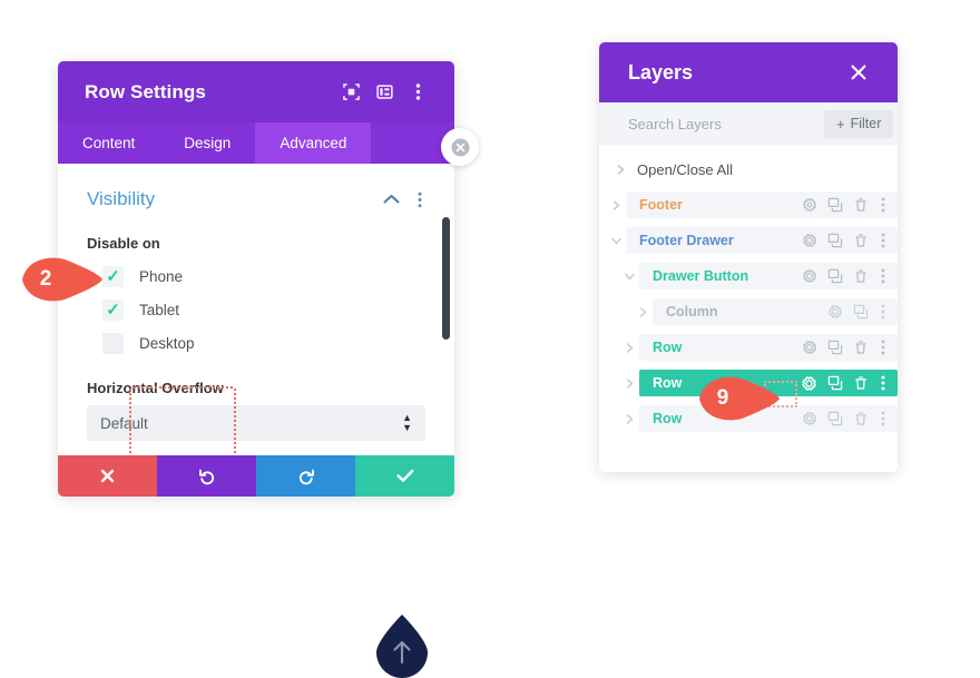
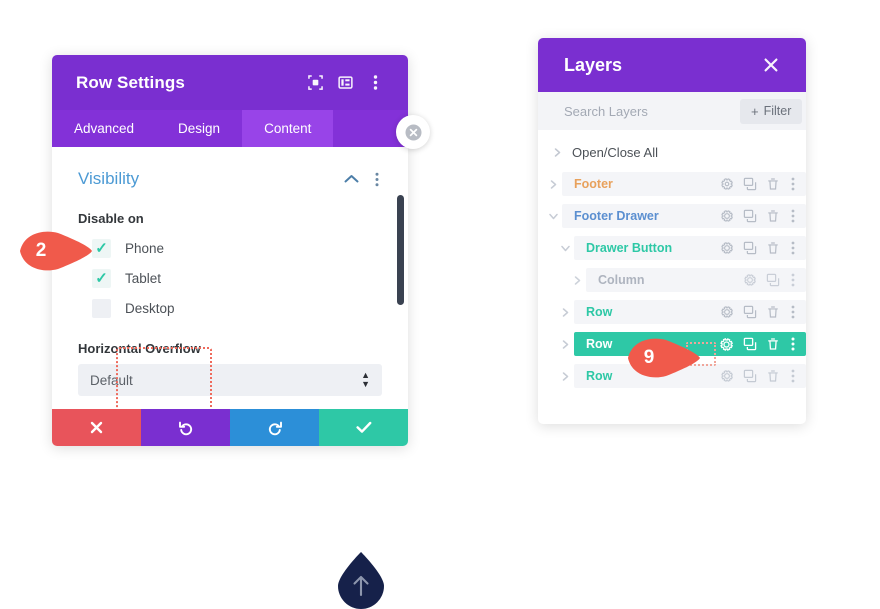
  Row Settings
- Content
+ Advanced
  Design
- Advanced
+ Content
  Visibility
  Disable on
  ✓
  Phone
  ✓
  Tablet
  Desktop
  Horizontal Overflow
  Default
  ▲
  ▼
  Layers
  Search Layers
  +
  Filter
  Open/Close All
  Footer
  Footer Drawer
  Drawer Button
  Column
  Row
  Row
  Row
  9
  2
